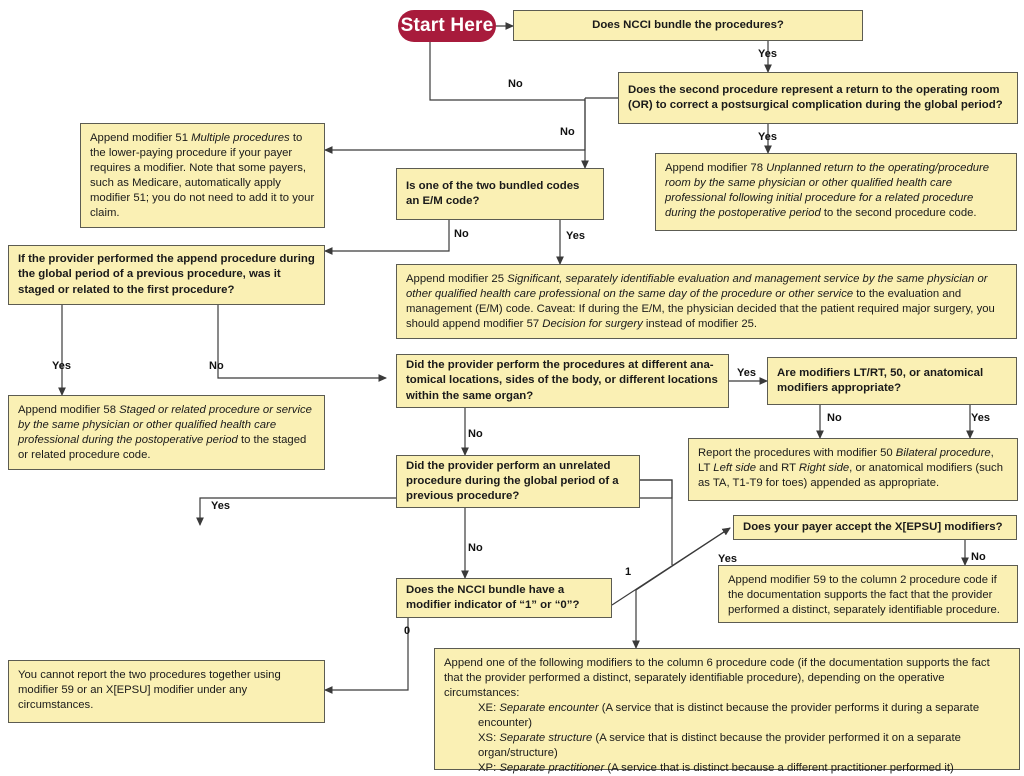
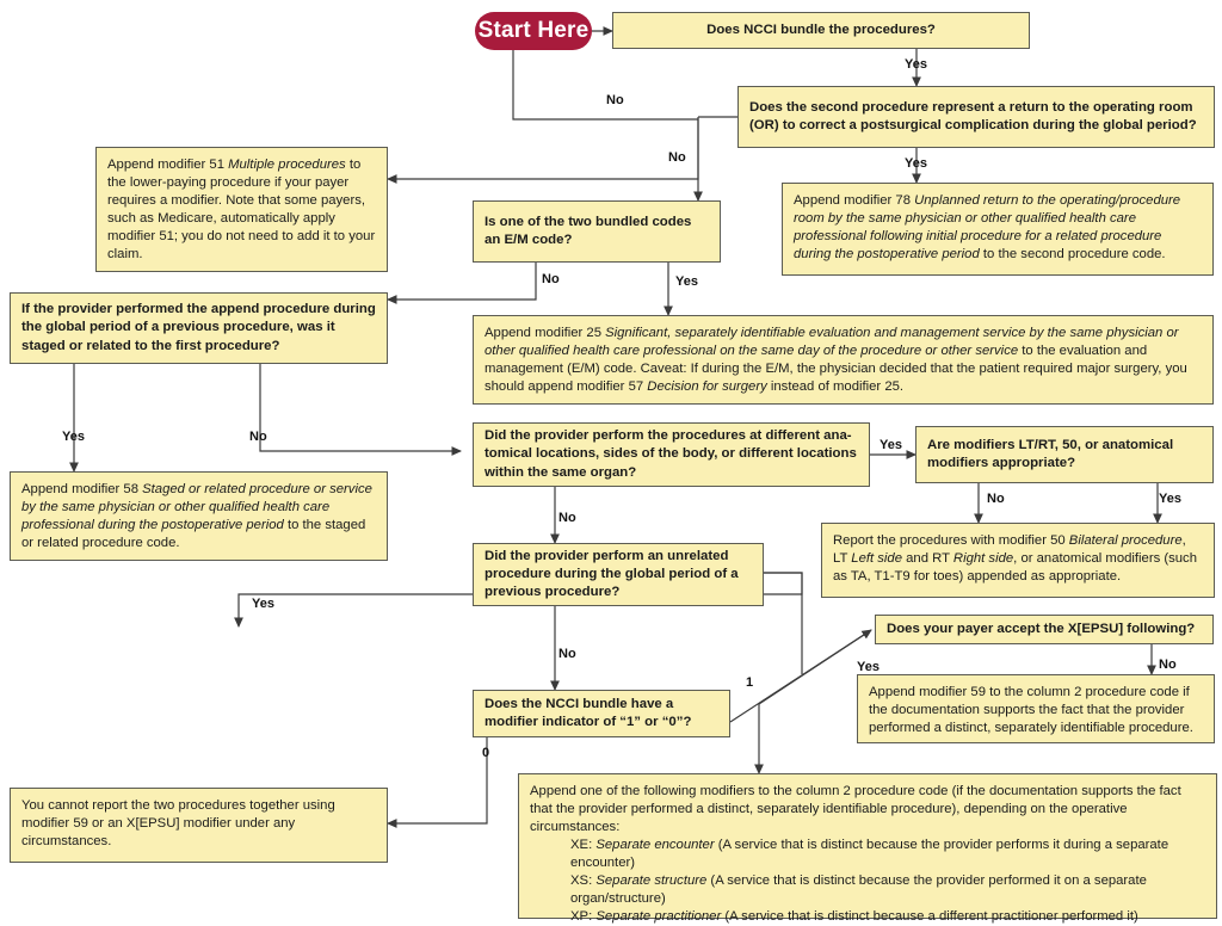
  Start Here
  Does NCCI bundle the procedures?
  Yes
  No
  Does the second procedure represent a return to the operating room (OR) to correct a postsurgical complication during the global period?
  Yes
  No
  Append modifier 78 Unplanned return to the operating/procedure room by the same physician or other qualified health care professional following initial procedure for a related procedure during the postoperative period to the second procedure code.
  Append modifier 51 Multiple procedures to the lower-paying procedure if your payer requires a modifier. Note that some payers, such as Medicare, automatically apply modifier 51; you do not need to add it to your claim.
  Is one of the two bundled codes an E/M code?
  No
  Yes
  Append modifier 25 Significant, separately identifiable evaluation and management service by the same physician or other qualified health care professional on the same day of the procedure or other service to the evaluation and management (E/M) code. Caveat: If during the E/M, the physician decided that the patient required major surgery, you should append modifier 57 Decision for surgery instead of modifier 25.
  If the provider performed the append procedure during the global period of a previous procedure, was it staged or related to the first procedure?
  Yes
  No
  Append modifier 58 Staged or related procedure or service by the same physician or other qualified health care professional during the postoperative period to the staged or related procedure code.
  Did the provider perform the procedures at different ana-tomical locations, sides of the body, or different locations within the same organ?
  Yes
  No
  Are modifiers LT/RT, 50, or anatomical modifiers appropriate?
  No
  Yes
  Report the procedures with modifier 50 Bilateral procedure, LT Left side and RT Right side, or anatomical modifiers (such as TA, T1-T9 for toes) appended as appropriate.
  Did the provider perform an unrelated procedure during the global period of a previous procedure?
  Yes
  No
  Does the NCCI bundle have a modifier indicator of “1” or “0”?
  1
  0
- Does your payer accept the X[EPSU] modifiers?
+ Does your payer accept the X[EPSU] following?
  Yes
  No
  Append modifier 59 to the column 2 procedure code if the documentation supports the fact that the provider performed a distinct, separately identifiable procedure.
  You cannot report the two procedures together using modifier 59 or an X[EPSU] modifier under any circumstances.
- Append one of the following modifiers to the column 6 procedure code (if the documentation supports the fact that the provider performed a distinct, separately identifiable procedure), depending on the operative circumstances:
+ Append one of the following modifiers to the column 2 procedure code (if the documentation supports the fact that the provider performed a distinct, separately identifiable procedure), depending on the operative circumstances:
  XE: Separate encounter (A service that is distinct because the provider performs it during a separate encounter)
  XS: Separate structure (A service that is distinct because the provider performed it on a separate organ/structure)
  XP: Separate practitioner (A service that is distinct because a different practitioner performed it)
